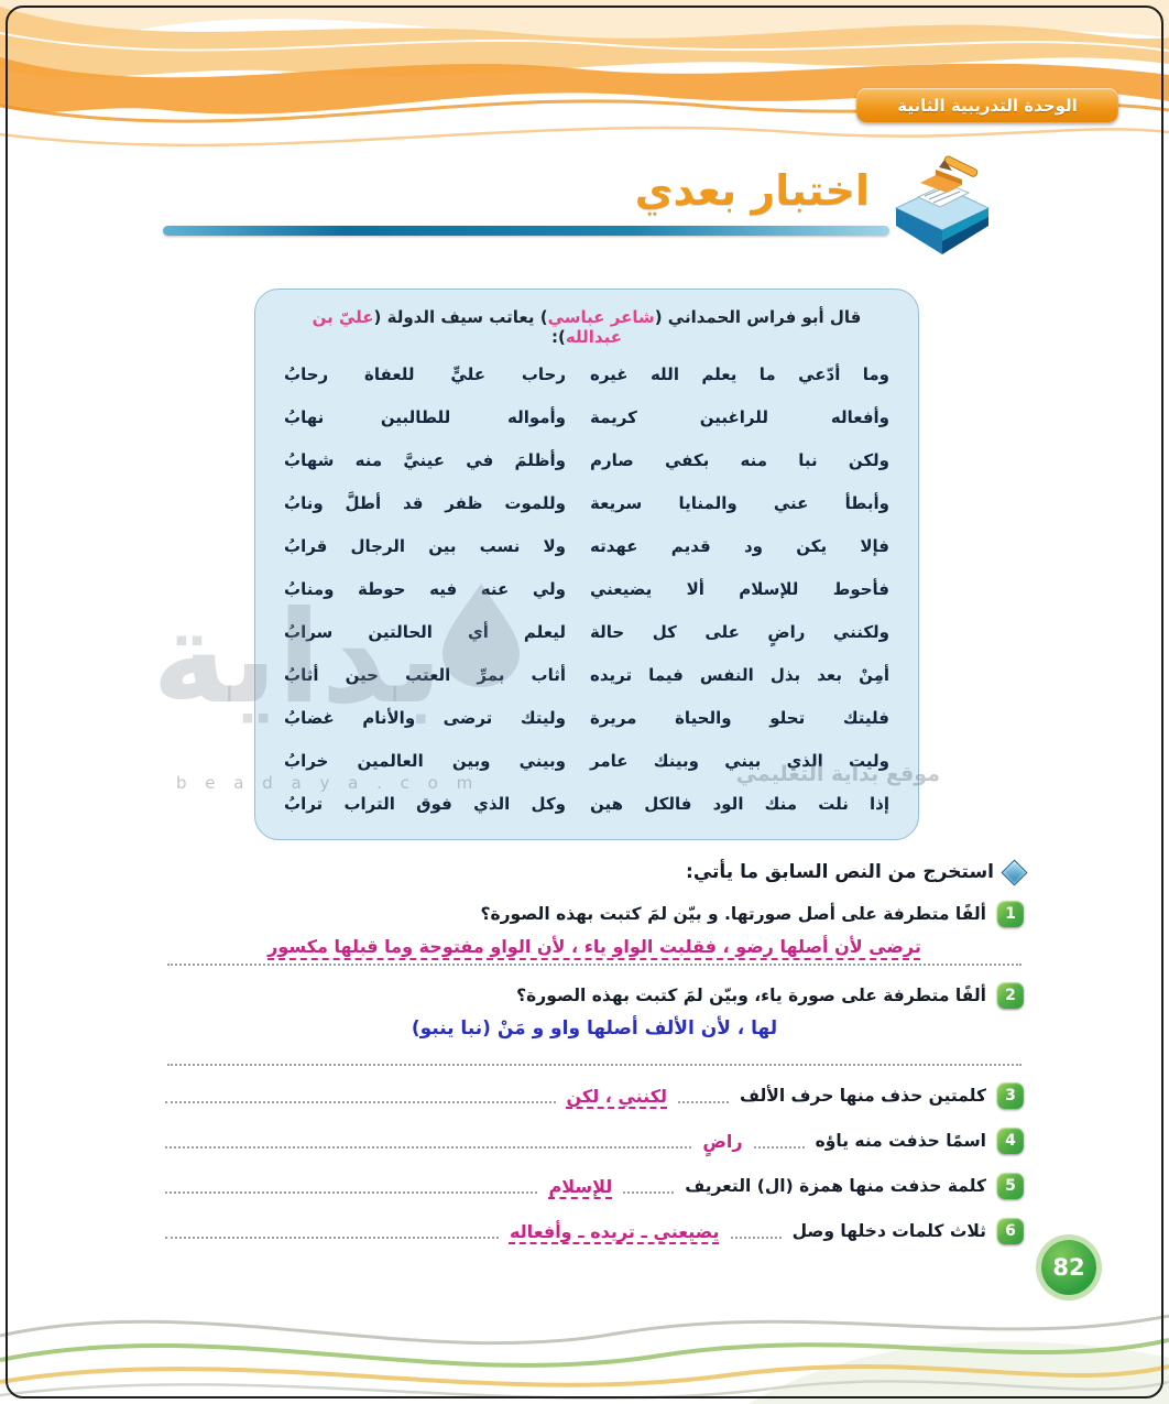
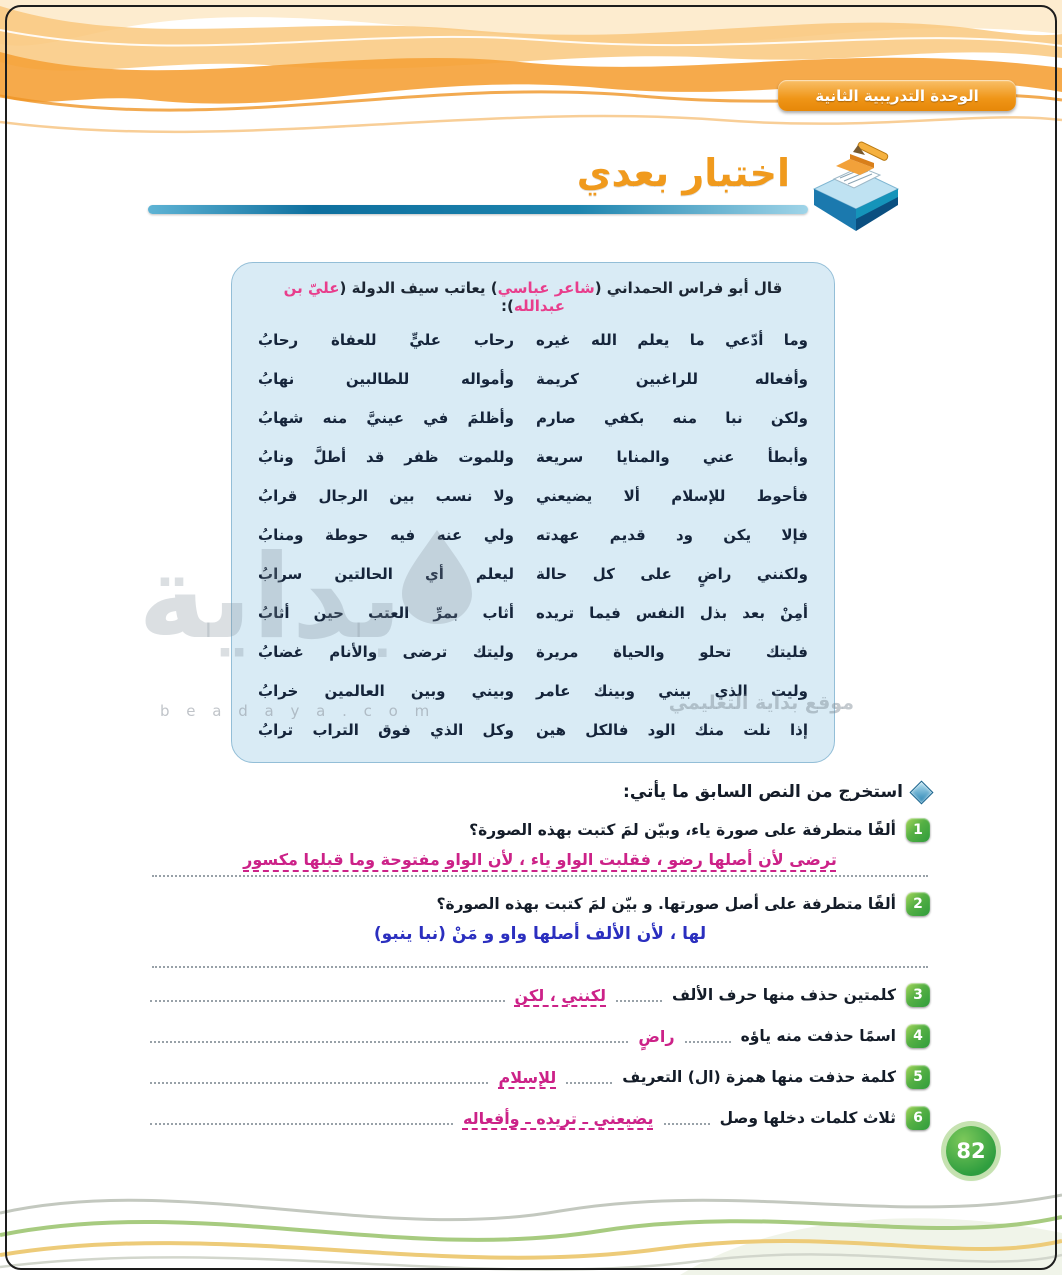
  الوحدة التدريبية الثانية
  اختبار بعدي
  قال أبو فراس الحمداني (شاعر عباسي) يعاتب سيف الدولة (عليّ بن عبدالله):
  وما أدّعي ما يعلم الله غيره
  رحاب عليٍّ للعفاة رحابُ
  وأفعاله للراغبين كريمة
  وأمواله للطالبين نهابُ
  ولكن نبا منه بكفي صارم
  وأظلمَ في عينيَّ منه شهابُ
  وأبطأ عني والمنايا سريعة
  وللموت ظفر قد أطلَّ ونابُ
- فإلا يكن ود قديم عهدته
+ فأحوط للإسلام ألا يضيعني
  ولا نسب بين الرجال قرابُ
- فأحوط للإسلام ألا يضيعني
+ فإلا يكن ود قديم عهدته
  ولي عنه فيه حوطة ومنابُ
  ولكنني راضٍ على كل حالة
  ليعلم أي الحالتين سرابُ
  أمِنْ بعد بذل النفس فيما تريده
  أثاب بمرِّ العتب حين أثابُ
  فليتك تحلو والحياة مريرة
  وليتك ترضى والأنام غضابُ
  وليت الذي بيني وبينك عامر
  وبيني وبين العالمين خرابُ
  إذا نلت منك الود فالكل هين
  وكل الذي فوق التراب ترابُ
  استخرج من النص السابق ما يأتي:
  1
- ألفًا متطرفة على أصل صورتها. و بيّن لمَ كتبت بهذه الصورة؟
+ ألفًا متطرفة على صورة ياء، وبيّن لمَ كتبت بهذه الصورة؟
  ترضى لأن أصلها رضو ، فقلبت الواو ياء ، لأن الواو مفتوحة وما قبلها مكسور
  2
- ألفًا متطرفة على صورة ياء، وبيّن لمَ كتبت بهذه الصورة؟
+ ألفًا متطرفة على أصل صورتها. و بيّن لمَ كتبت بهذه الصورة؟
  لها ، لأن الألف أصلها واو و مَنْ (نبا ينبو)
  3
  كلمتين حذف منها حرف الألف
  لكنني ، لكن
  4
  اسمًا حذفت منه ياؤه
  راضٍ
  5
  كلمة حذفت منها همزة (ال) التعريف
  للإسلام
  6
  ثلاث كلمات دخلها وصل
  يضيعني ـ تريده ـ وأفعاله
  82
  بداية
  موقع بداية التعليمي
  b e a d a y a . c o m
